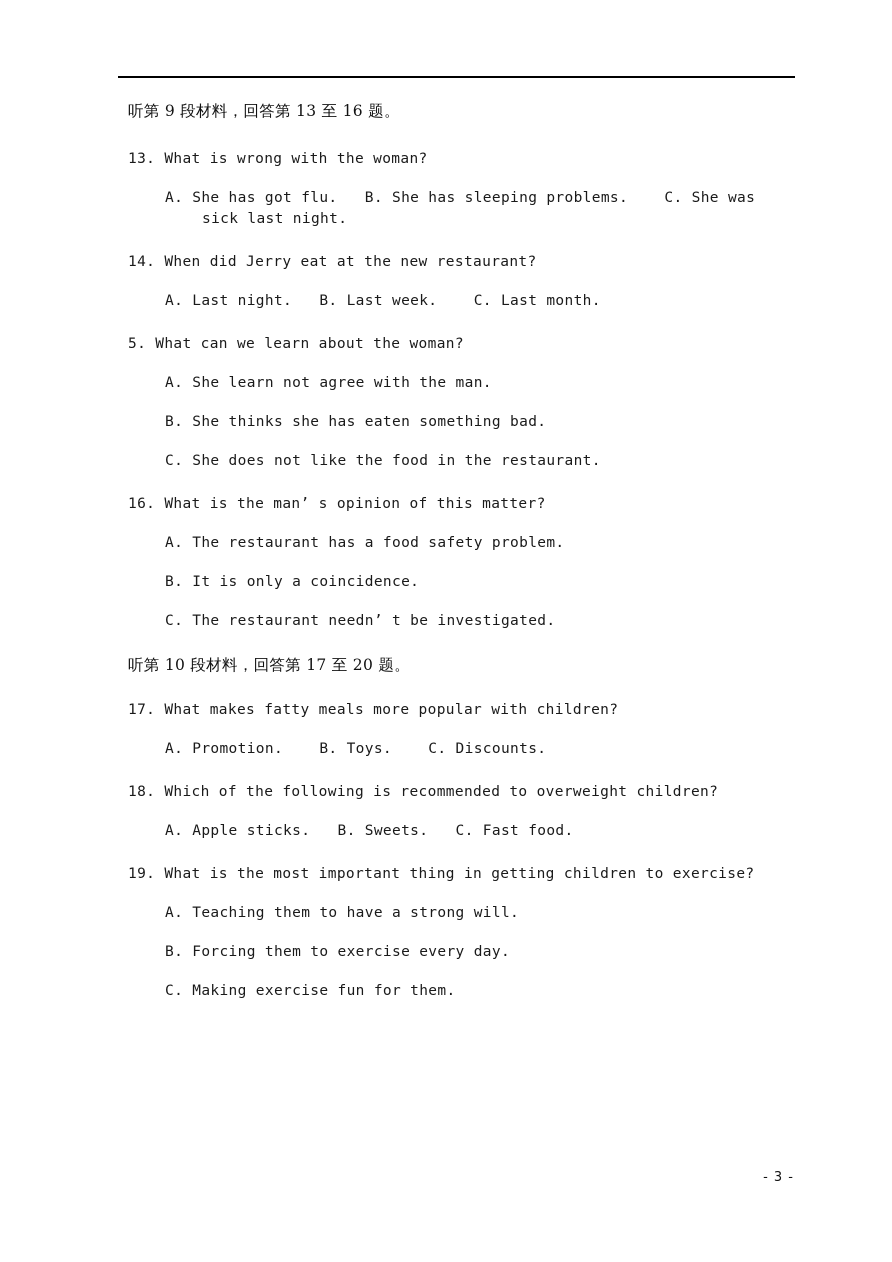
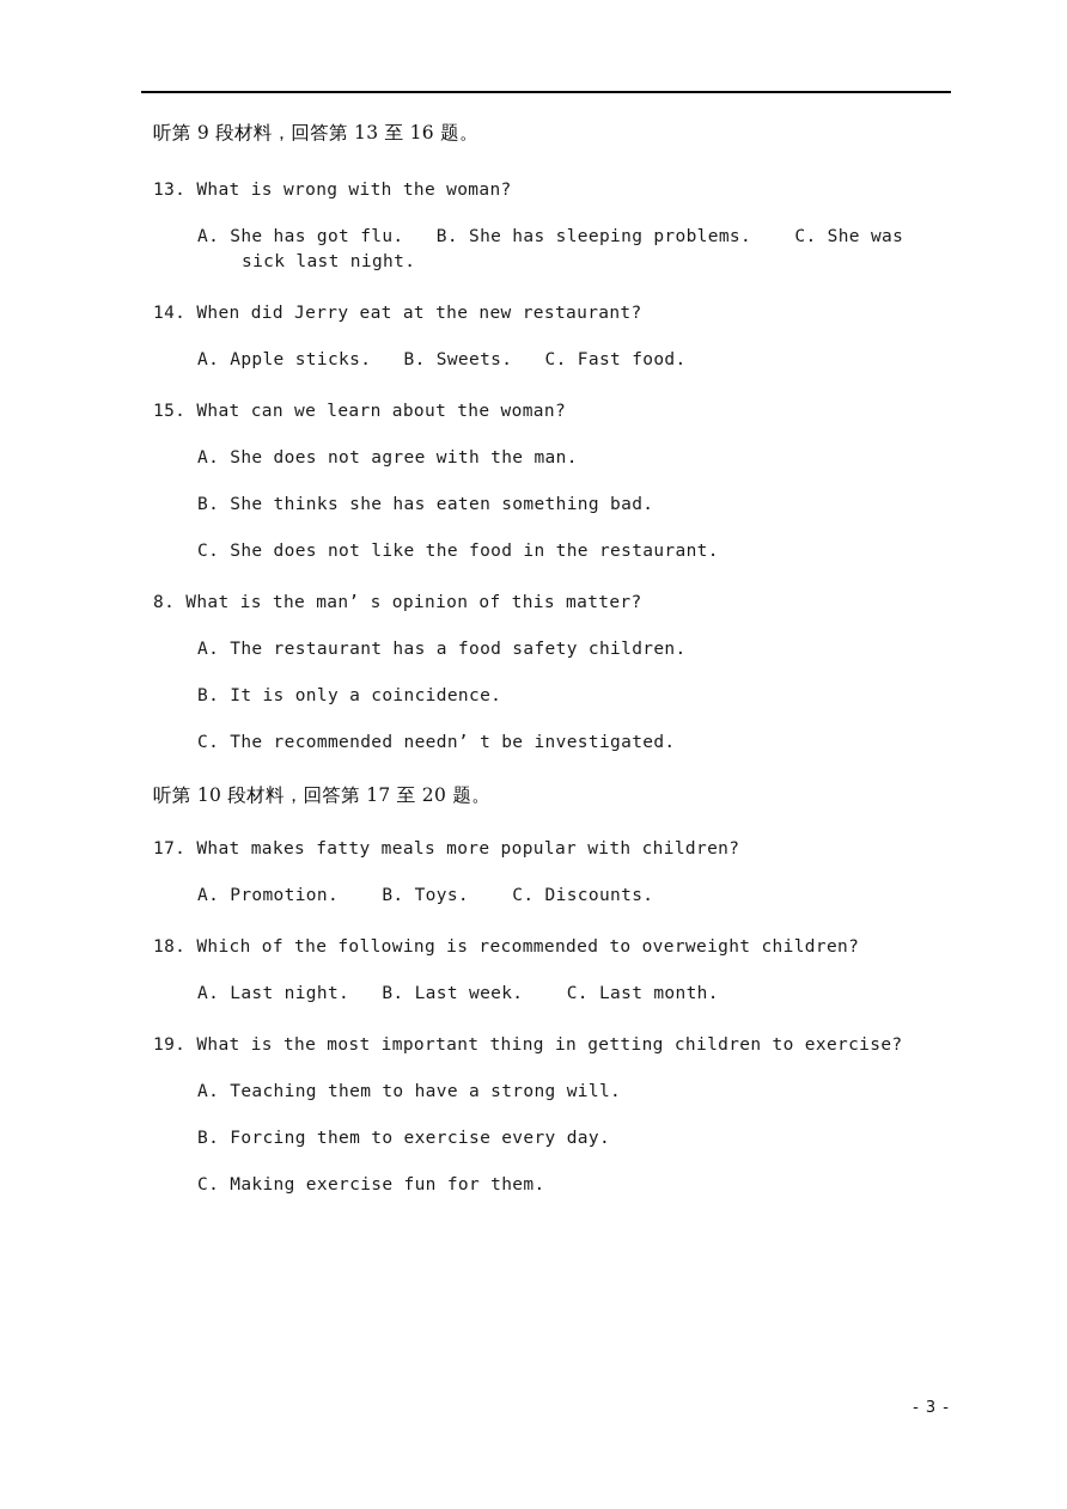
  听第 9 段材料，回答第 13 至 16 题。
  13. What is wrong with the woman?
  A. She has got flu. B. She has sleeping problems. C. She was sick last night.
  14. When did Jerry eat at the new restaurant?
- A. Last night. B. Last week. C. Last month.
+ A. Apple sticks. B. Sweets. C. Fast food.
- 5. What can we learn about the woman?
+ 15. What can we learn about the woman?
- A. She learn not agree with the man.
+ A. She does not agree with the man.
  B. She thinks she has eaten something bad.
  C. She does not like the food in the restaurant.
- 16. What is the man’ s opinion of this matter?
+ 8. What is the man’ s opinion of this matter?
- A. The restaurant has a food safety problem.
+ A. The restaurant has a food safety children.
  B. It is only a coincidence.
- C. The restaurant needn’ t be investigated.
+ C. The recommended needn’ t be investigated.
  听第 10 段材料，回答第 17 至 20 题。
  17. What makes fatty meals more popular with children?
  A. Promotion. B. Toys. C. Discounts.
  18. Which of the following is recommended to overweight children?
- A. Apple sticks. B. Sweets. C. Fast food.
+ A. Last night. B. Last week. C. Last month.
  19. What is the most important thing in getting children to exercise?
  A. Teaching them to have a strong will.
  B. Forcing them to exercise every day.
  C. Making exercise fun for them.
  - 3 -
